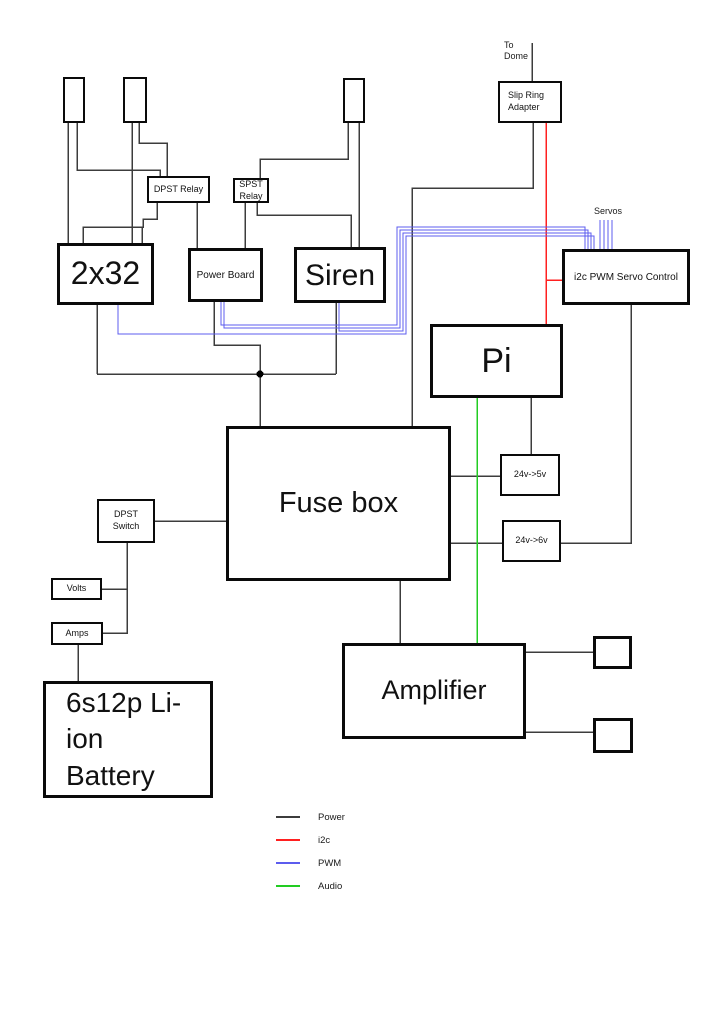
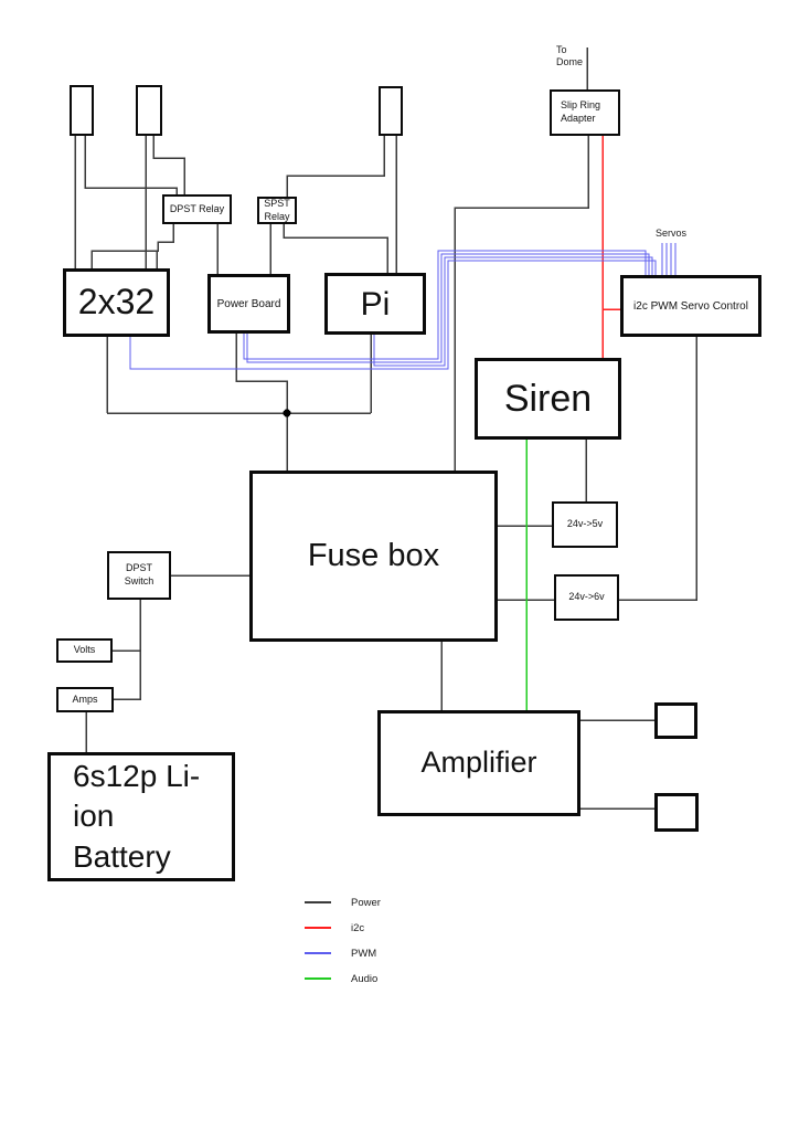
  DPST Relay
  SPST
  Relay
  2x32
  Power Board
- Siren
+ Pi
  Slip Ring
  Adapter
  i2c PWM Servo Control
- Pi
+ Siren
  24v->5v
  24v->6v
  Fuse box
  DPST
  Switch
  Volts
  Amps
  6s12p Li-ion
  Battery
  Amplifier
  To
  Dome
  Servos
  Power
  i2c
  PWM
  Audio
